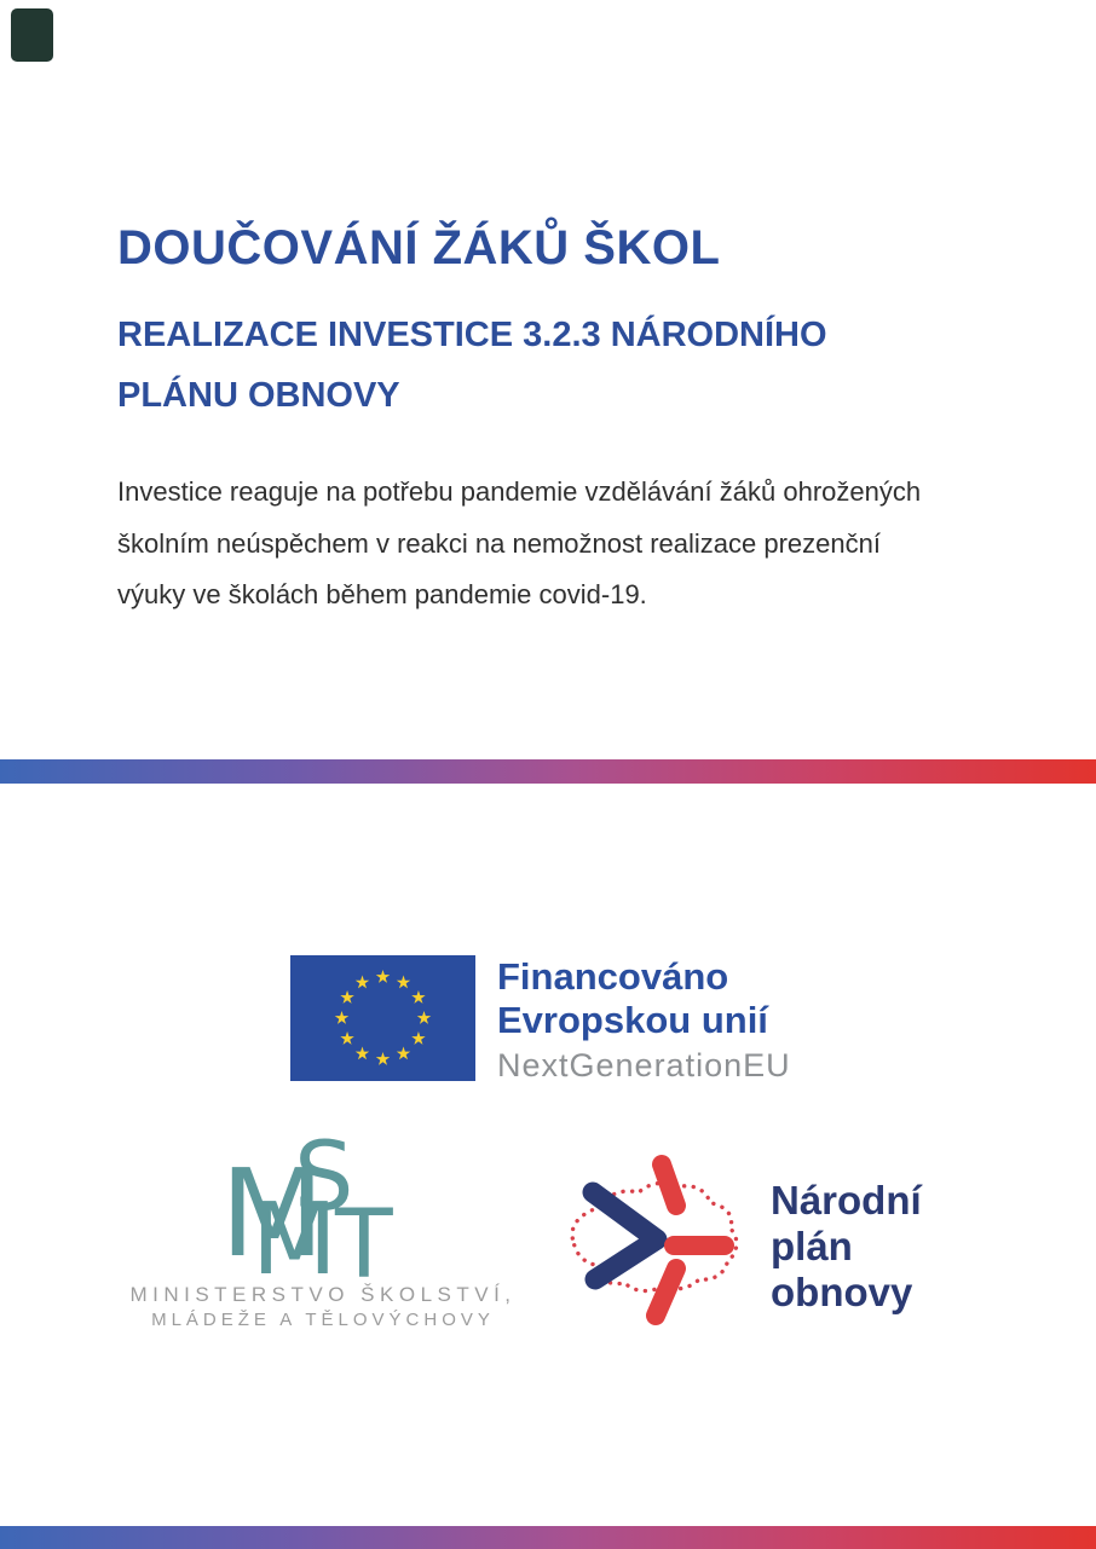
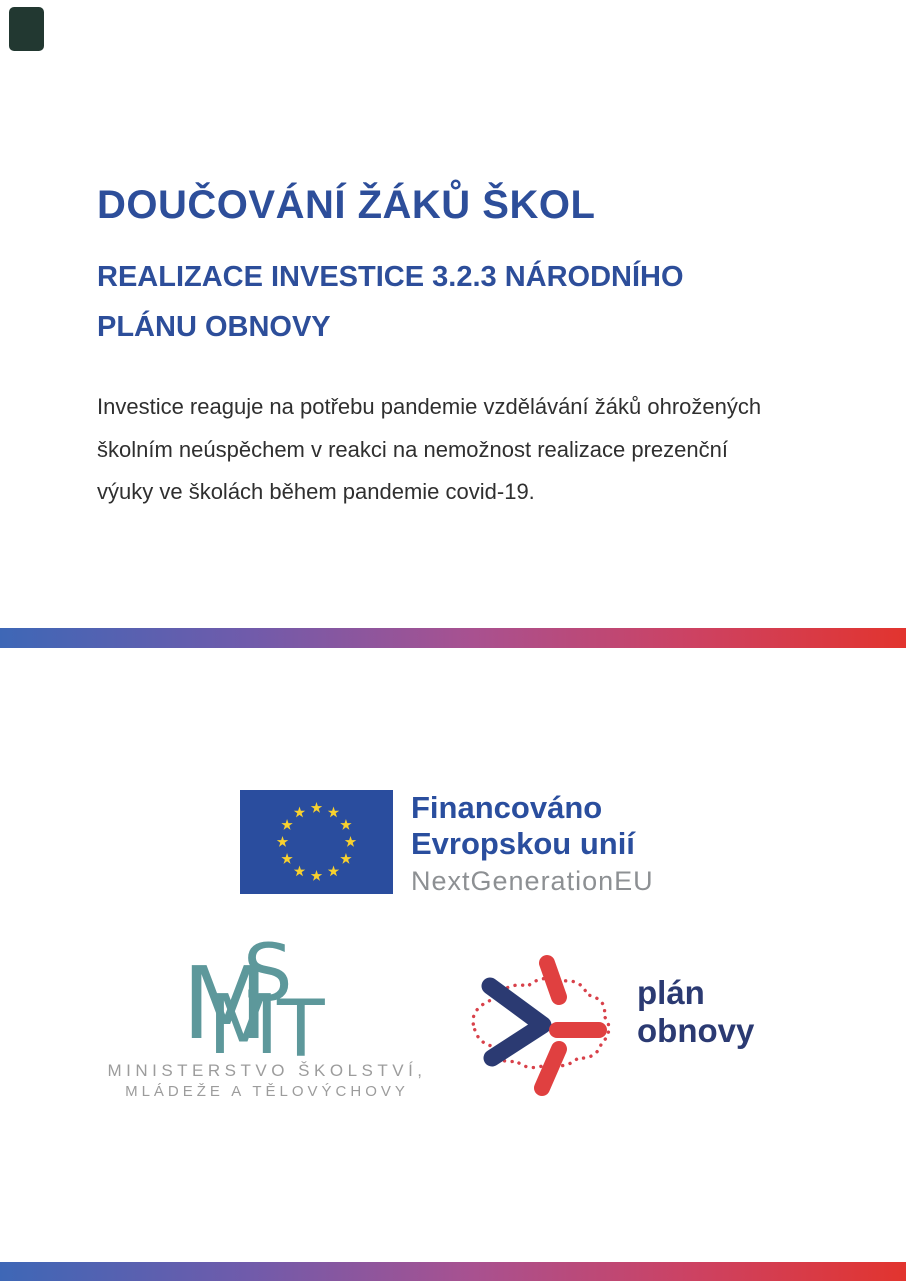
  DOUČOVÁNÍ ŽÁKŮ ŠKOL
  REALIZACE INVESTICE 3.2.3 NÁRODNÍHO
  PLÁNU OBNOVY
  Investice reaguje na potřebu pandemie vzdělávání žáků ohrožených
  školním neúspěchem v reakci na nemožnost realizace prezenční
  výuky ve školách během pandemie covid-19.
  Financováno
  Evropskou unií
  NextGenerationEU
  M
  Š
  M
  T
  MINISTERSTVO ŠKOLSTVÍ,
  MLÁDEŽE A TĚLOVÝCHOVY
- Národní
  plán
  obnovy
